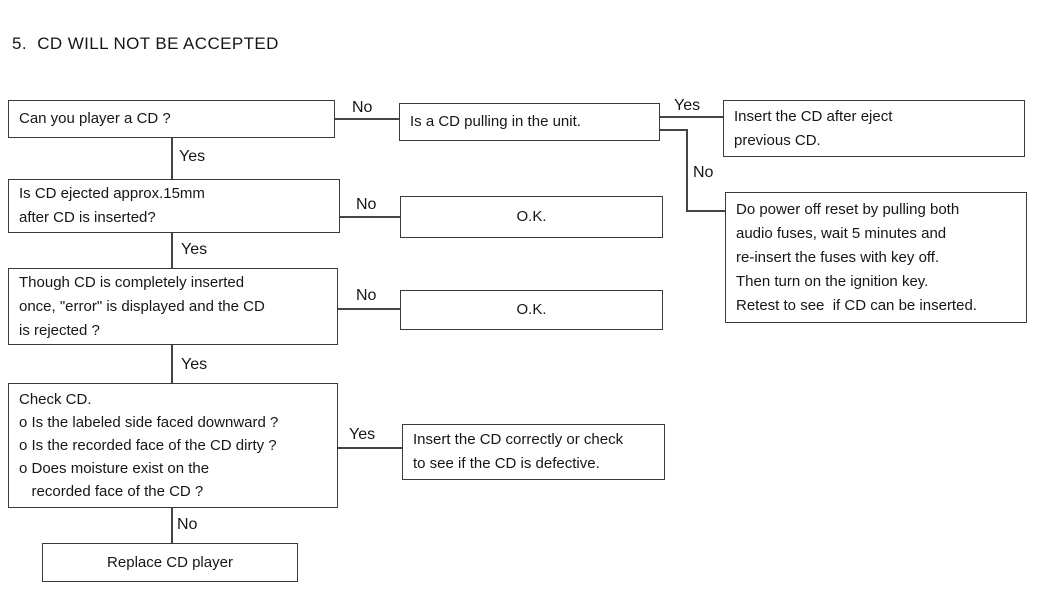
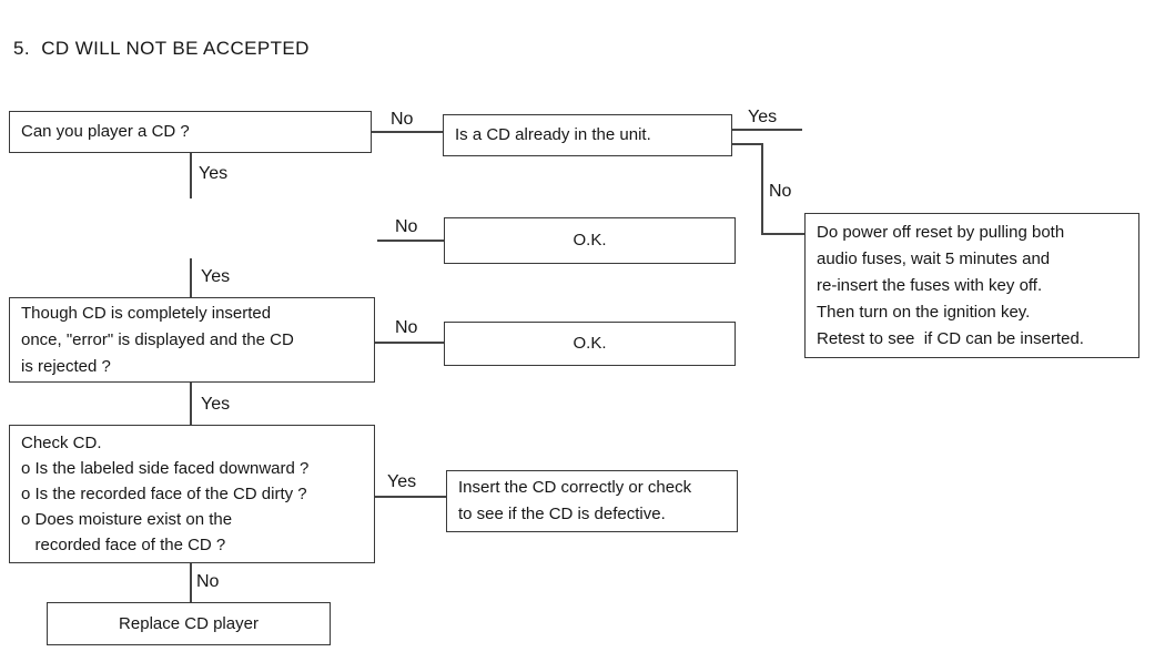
  5. CD WILL NOT BE ACCEPTED
  Can you player a CD ?
- Is a CD pulling in the unit.
+ Is a CD already in the unit.
- Insert the CD after eject
- previous CD.
- Is CD ejected approx.15mm
- after CD is inserted?
  O.K.
  Do power off reset by pulling both
  audio fuses, wait 5 minutes and
  re-insert the fuses with key off.
  Then turn on the ignition key.
  Retest to see if CD can be inserted.
  Though CD is completely inserted
  once, "error" is displayed and the CD
  is rejected ?
  O.K.
  Check CD.
  o Is the labeled side faced downward ?
  o Is the recorded face of the CD dirty ?
  o Does moisture exist on the
  recorded face of the CD ?
  Insert the CD correctly or check
  to see if the CD is defective.
  Replace CD player
  No
  Yes
  Yes
  No
  No
  Yes
  No
  Yes
  Yes
  No
